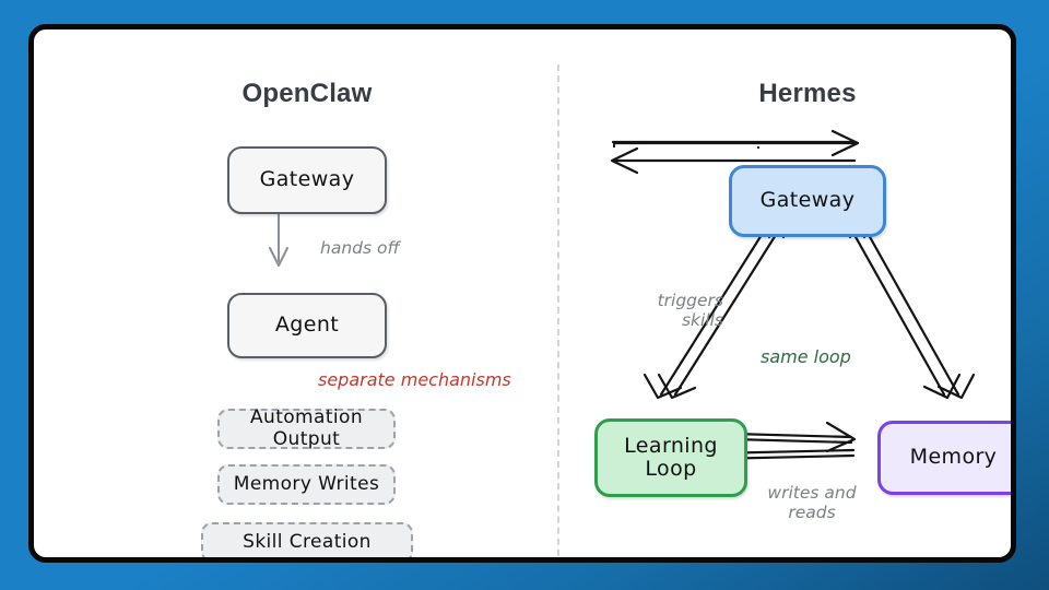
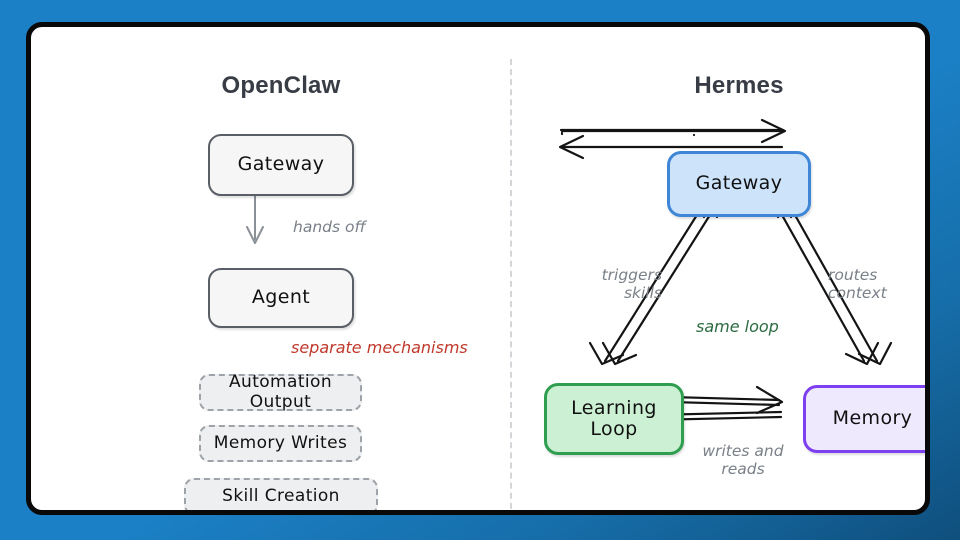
  OpenClaw
  Hermes
  Gateway
  Agent
  Automation Output
  Memory Writes
  Skill Creation
  Gateway
  Learning
  Loop
  Memory
  hands off
  separate mechanisms
  triggers
  skills
+ routes
+ context
  same loop
  writes and
  reads
